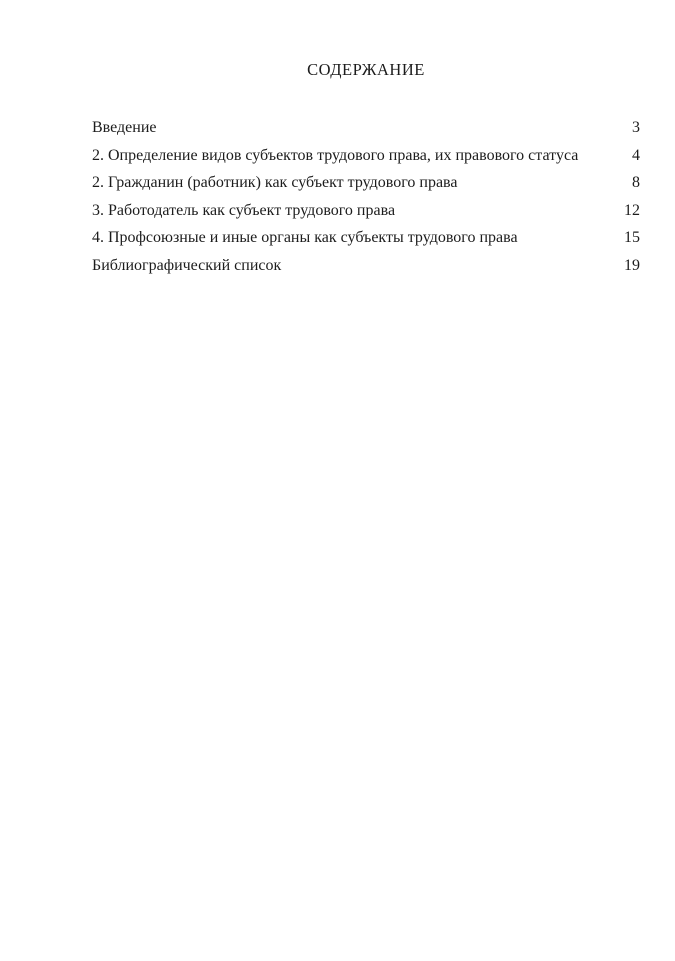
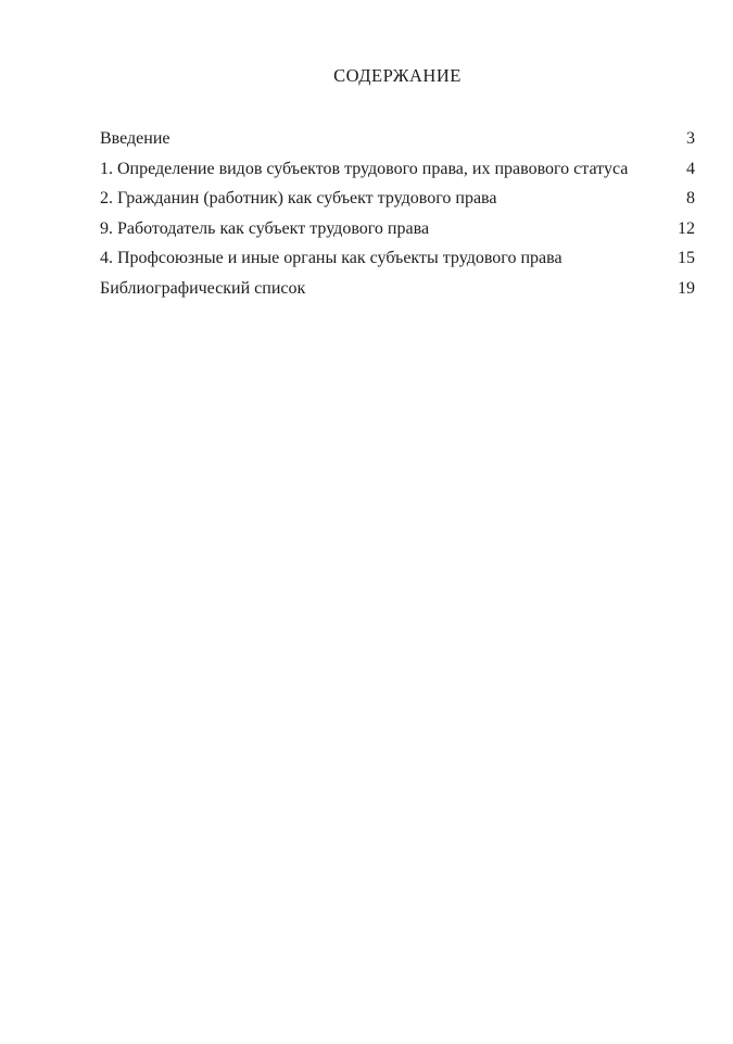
  СОДЕРЖАНИЕ
  Введение
  3
- 2. Определение видов субъектов трудового права, их правового статуса
+ 1. Определение видов субъектов трудового права, их правового статуса
  4
  2. Гражданин (работник) как субъект трудового права
  8
- 3. Работодатель как субъект трудового права
+ 9. Работодатель как субъект трудового права
  12
  4. Профсоюзные и иные органы как субъекты трудового права
  15
  Библиографический список
  19
